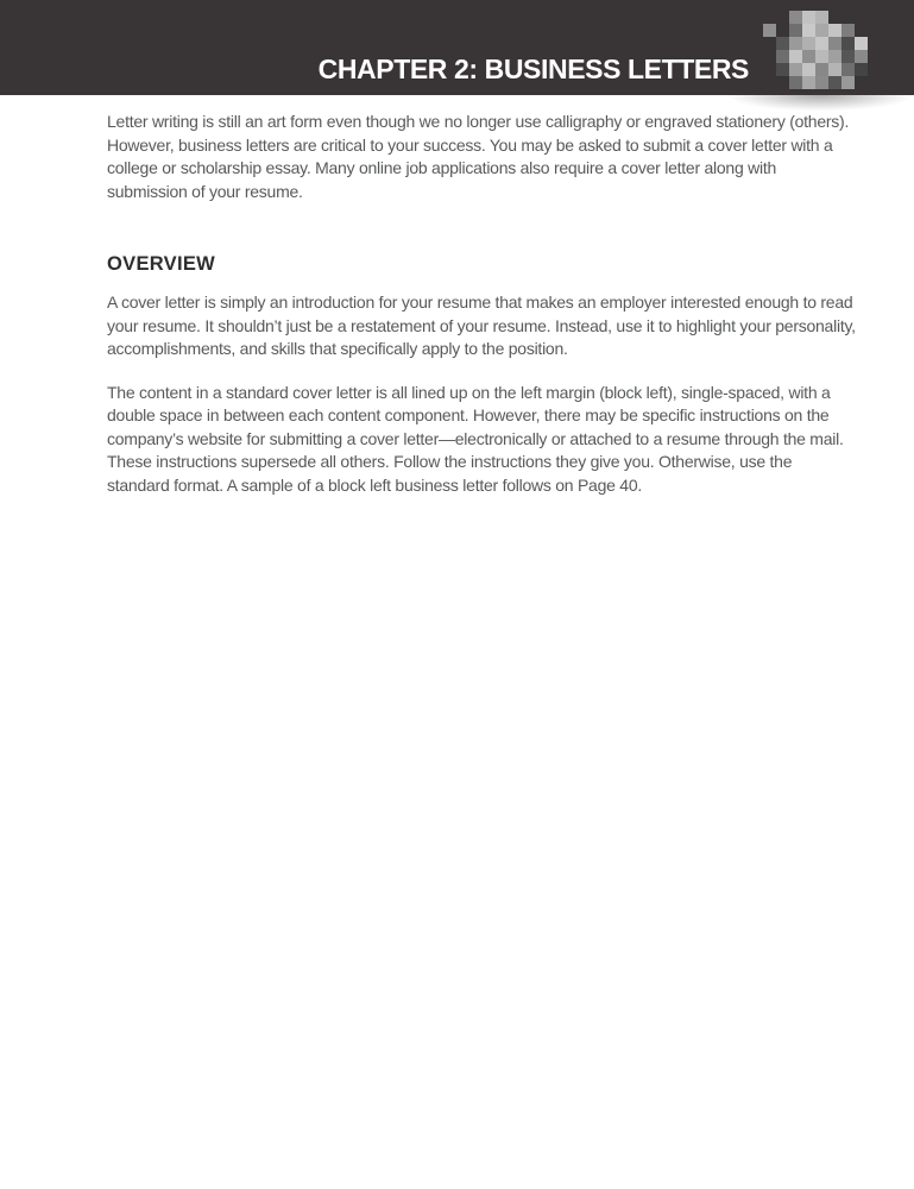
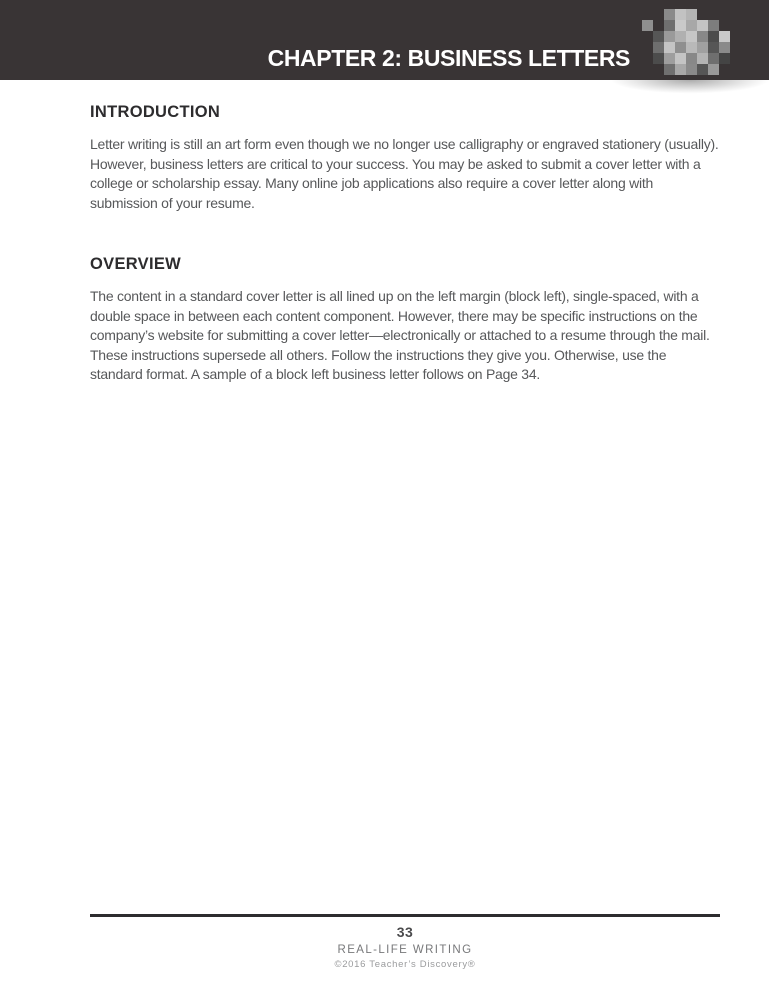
  CHAPTER 2: BUSINESS LETTERS
+ INTRODUCTION
- Letter writing is still an art form even though we no longer use calligraphy or engraved stationery (others). However, business letters are critical to your success. You may be asked to submit a cover letter with a college or scholarship essay. Many online job applications also require a cover letter along with submission of your resume.
+ Letter writing is still an art form even though we no longer use calligraphy or engraved stationery (usually). However, business letters are critical to your success. You may be asked to submit a cover letter with a college or scholarship essay. Many online job applications also require a cover letter along with submission of your resume.
  OVERVIEW
- A cover letter is simply an introduction for your resume that makes an employer interested enough to read your resume. It shouldn’t just be a restatement of your resume. Instead, use it to highlight your personality, accomplishments, and skills that specifically apply to the position.
- The content in a standard cover letter is all lined up on the left margin (block left), single-spaced, with a double space in between each content component. However, there may be specific instructions on the company’s website for submitting a cover letter—electronically or attached to a resume through the mail. These instructions supersede all others. Follow the instructions they give you. Otherwise, use the standard format. A sample of a block left business letter follows on Page 40.
+ The content in a standard cover letter is all lined up on the left margin (block left), single-spaced, with a double space in between each content component. However, there may be specific instructions on the company’s website for submitting a cover letter—electronically or attached to a resume through the mail. These instructions supersede all others. Follow the instructions they give you. Otherwise, use the standard format. A sample of a block left business letter follows on Page 34.
+ 33
+ REAL-LIFE WRITING
+ ©2016 Teacher’s Discovery®
